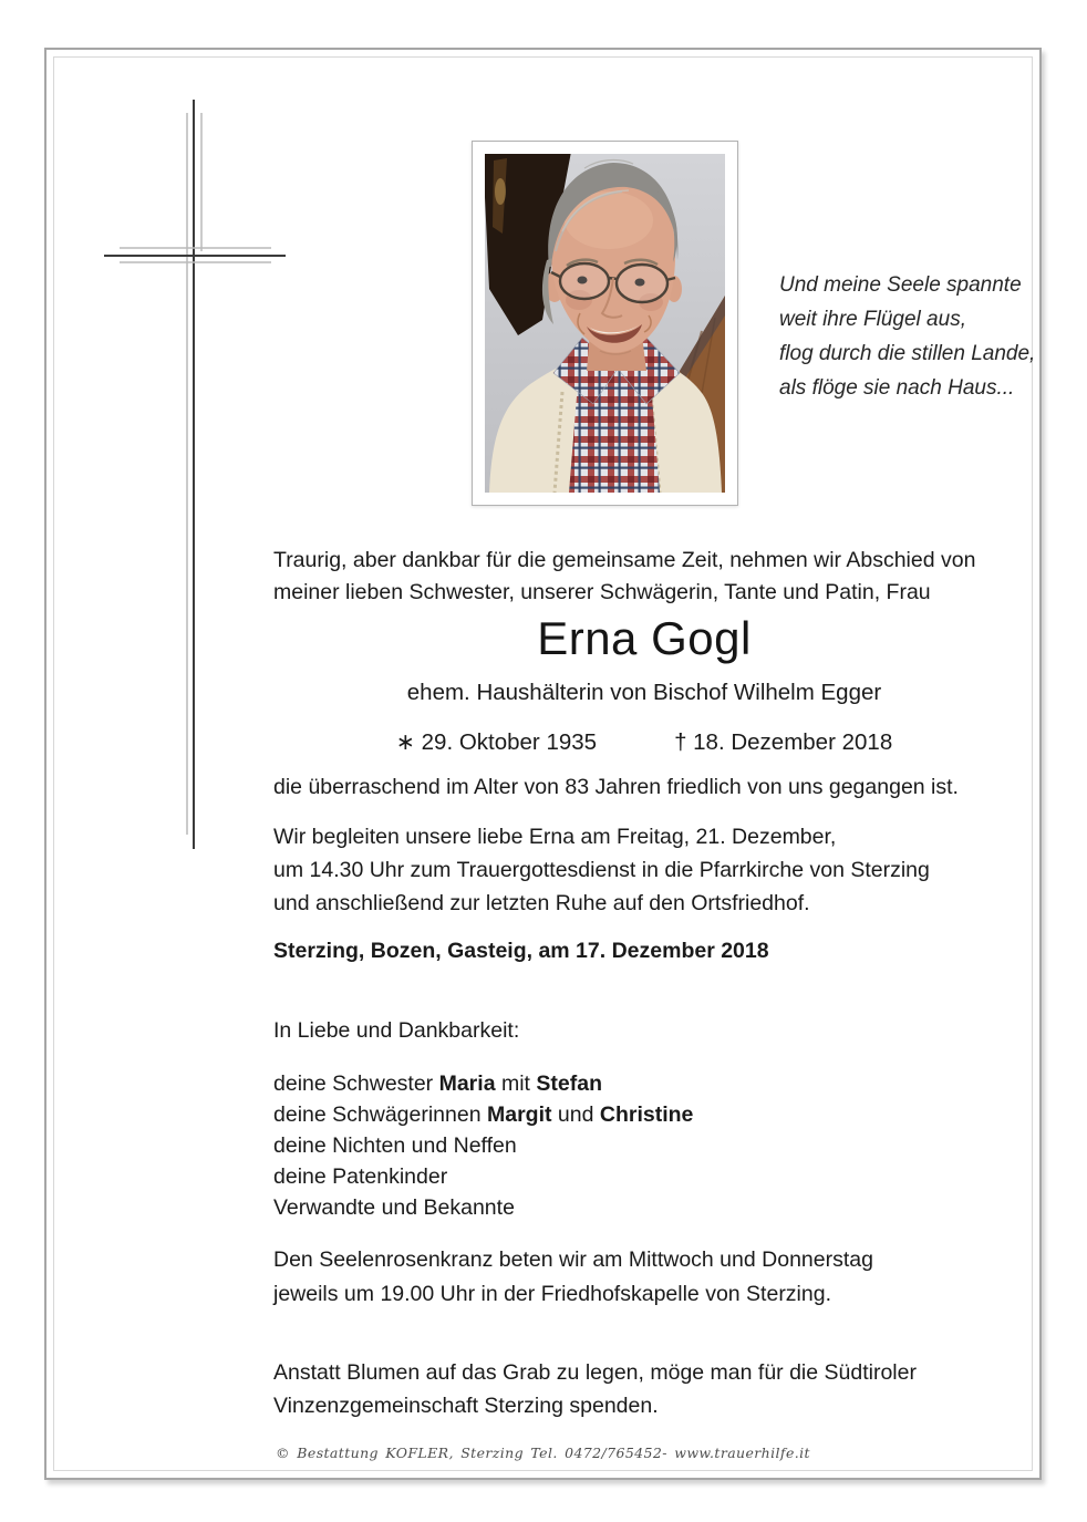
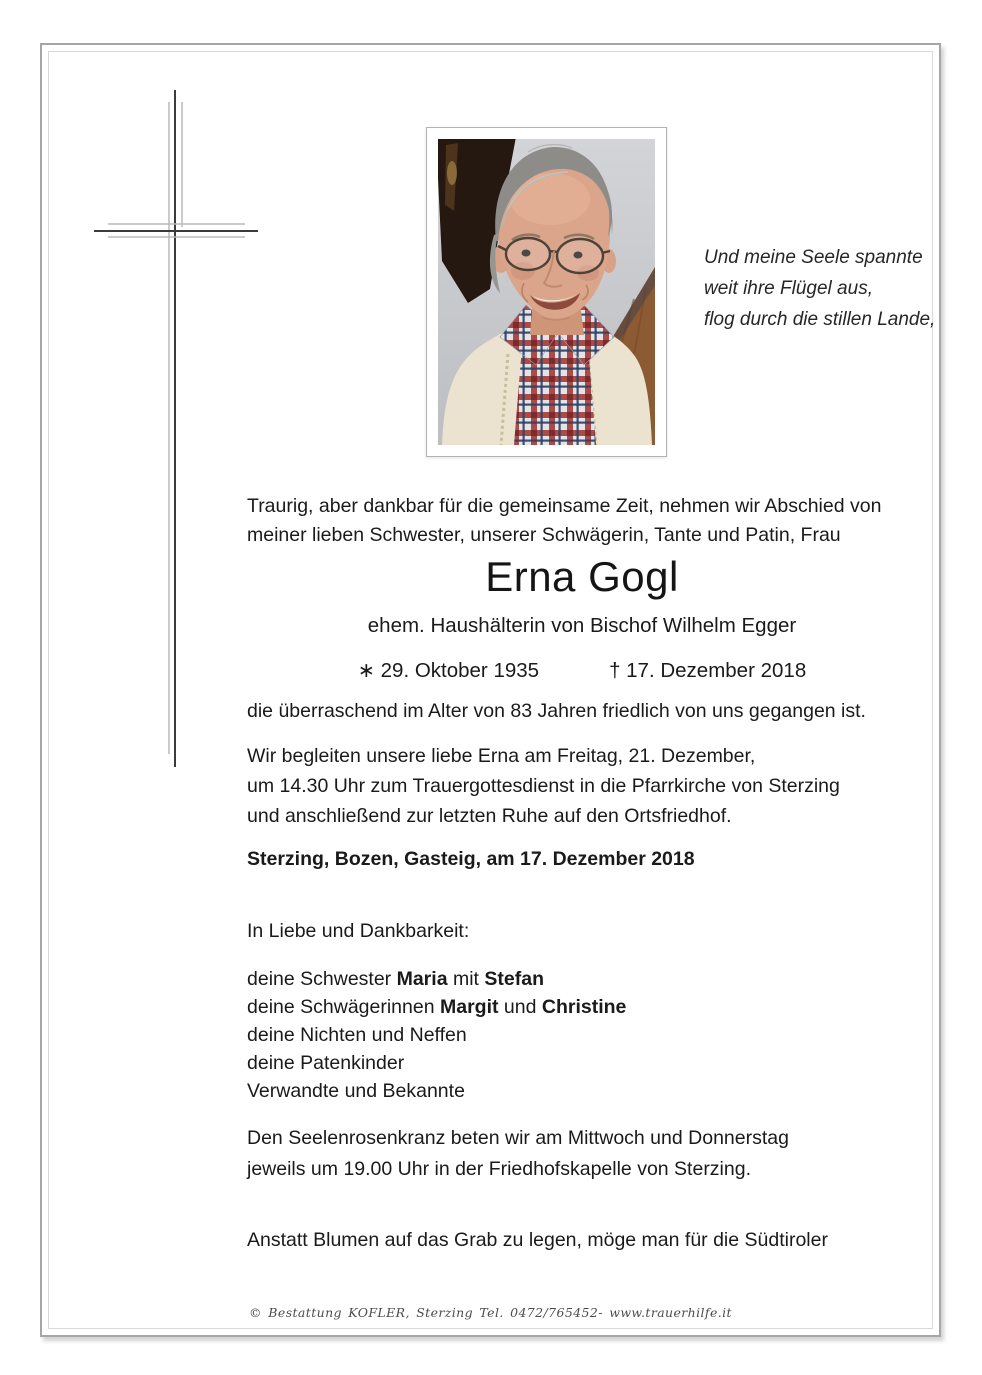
  Und meine Seele spannte
  weit ihre Flügel aus,
  flog durch die stillen Lande,
- als flöge sie nach Haus...
  Traurig, aber dankbar für die gemeinsame Zeit, nehmen wir Abschied von
  meiner lieben Schwester, unserer Schwägerin, Tante und Patin, Frau
  Erna Gogl
  ehem. Haushälterin von Bischof Wilhelm Egger
  ∗ 29. Oktober 1935
- † 18. Dezember 2018
+ † 17. Dezember 2018
  die überraschend im Alter von 83 Jahren friedlich von uns gegangen ist.
  Wir begleiten unsere liebe Erna am Freitag, 21. Dezember,
  um 14.30 Uhr zum Trauergottesdienst in die Pfarrkirche von Sterzing
  und anschließend zur letzten Ruhe auf den Ortsfriedhof.
  Sterzing, Bozen, Gasteig, am 17. Dezember 2018
  In Liebe und Dankbarkeit:
  deine Schwester Maria mit Stefan
  deine Schwägerinnen Margit und Christine
  deine Nichten und Neffen
  deine Patenkinder
  Verwandte und Bekannte
  Den Seelenrosenkranz beten wir am Mittwoch und Donnerstag
  jeweils um 19.00 Uhr in der Friedhofskapelle von Sterzing.
  Anstatt Blumen auf das Grab zu legen, möge man für die Südtiroler
- Vinzenzgemeinschaft Sterzing spenden.
  © Bestattung KOFLER, Sterzing Tel. 0472/765452- www.trauerhilfe.it
